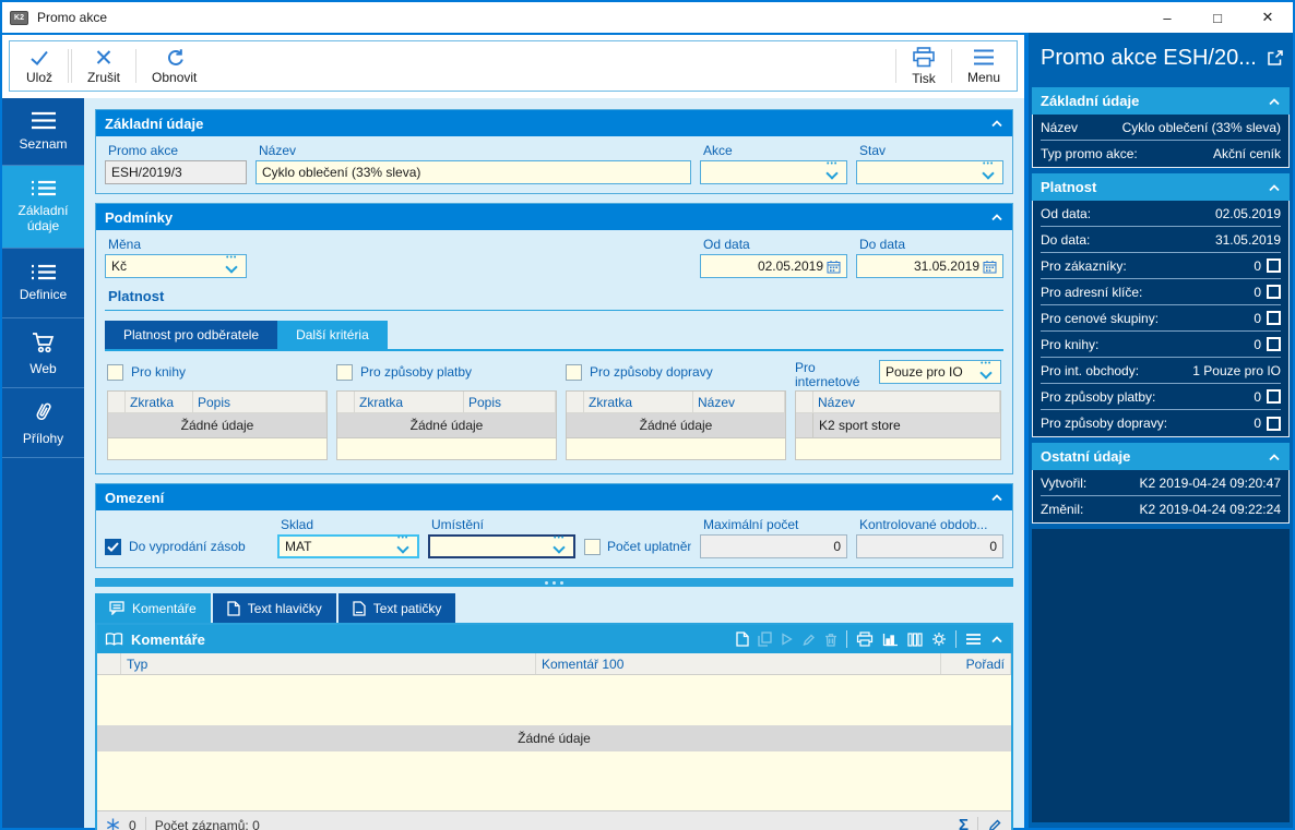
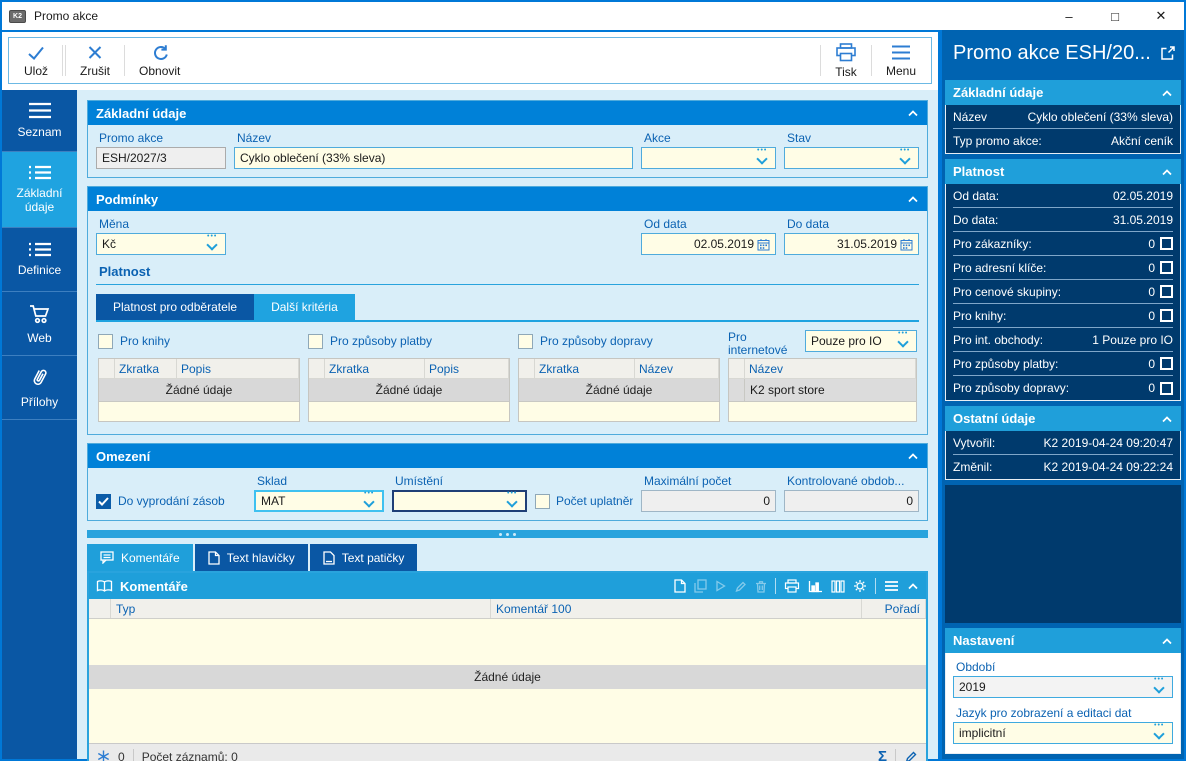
  Promo akce
  –
  □
  ✕
  Ulož
  Zrušit
  Obnovit
  Tisk
  Menu
  Seznam
  Základní údaje
  Definice
  Web
  Přílohy
  Základní údaje
  Promo akce
- ESH/2019/3
+ ESH/2027/3
  Název
  Cyklo oblečení (33% sleva)
  Akce
  Stav
  Podmínky
  Měna
  Kč
  Od data
  02.05.2019
  Do data
  31.05.2019
  Platnost
  Platnost pro odběratele
  Další kritéria
  Pro knihy
  Zkratka
  Popis
  Žádné údaje
  Pro způsoby platby
  Zkratka
  Popis
  Žádné údaje
  Pro způsoby dopravy
  Zkratka
  Název
  Žádné údaje
  Pouze pro IO
  Název
  K2 sport store
  Omezení
  Do vyprodání zásob
  Sklad
  MAT
  Umístění
  Maximální počet
  0
  Kontrolované obdob...
  0
  Komentáře
  Text hlavičky
  Text patičky
  Komentáře
  Typ
  Komentář 100
  Pořadí
  Žádné údaje
  0
  Počet záznamů: 0
  Σ
  Promo akce ESH/20...
  Základní údaje
  Název
  Cyklo oblečení (33% sleva)
  Typ promo akce:
  Akční ceník
  Platnost
  Od data:
  02.05.2019
  Do data:
  31.05.2019
  Pro zákazníky:
  0
  Pro adresní klíče:
  0
  Pro cenové skupiny:
  0
  Pro knihy:
  0
  Pro int. obchody:
  1 Pouze pro IO
  Pro způsoby platby:
  0
  Pro způsoby dopravy:
  0
  Ostatní údaje
  Vytvořil:
  K2 2019-04-24 09:20:47
  Změnil:
  K2 2019-04-24 09:22:24
+ Nastavení
+ Období
+ 2019
+ Jazyk pro zobrazení a editaci dat
+ implicitní
